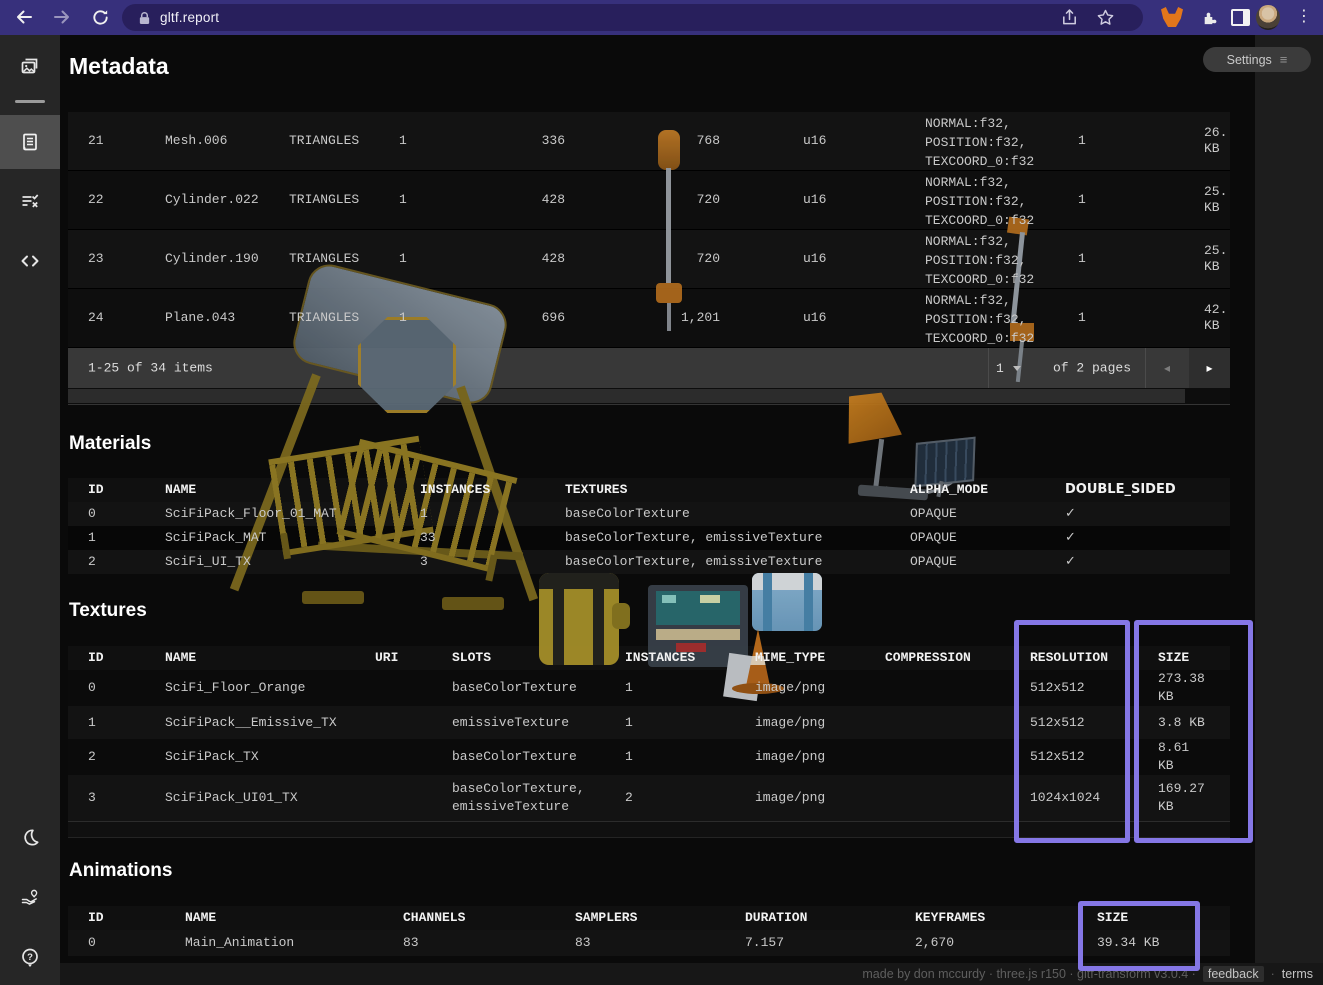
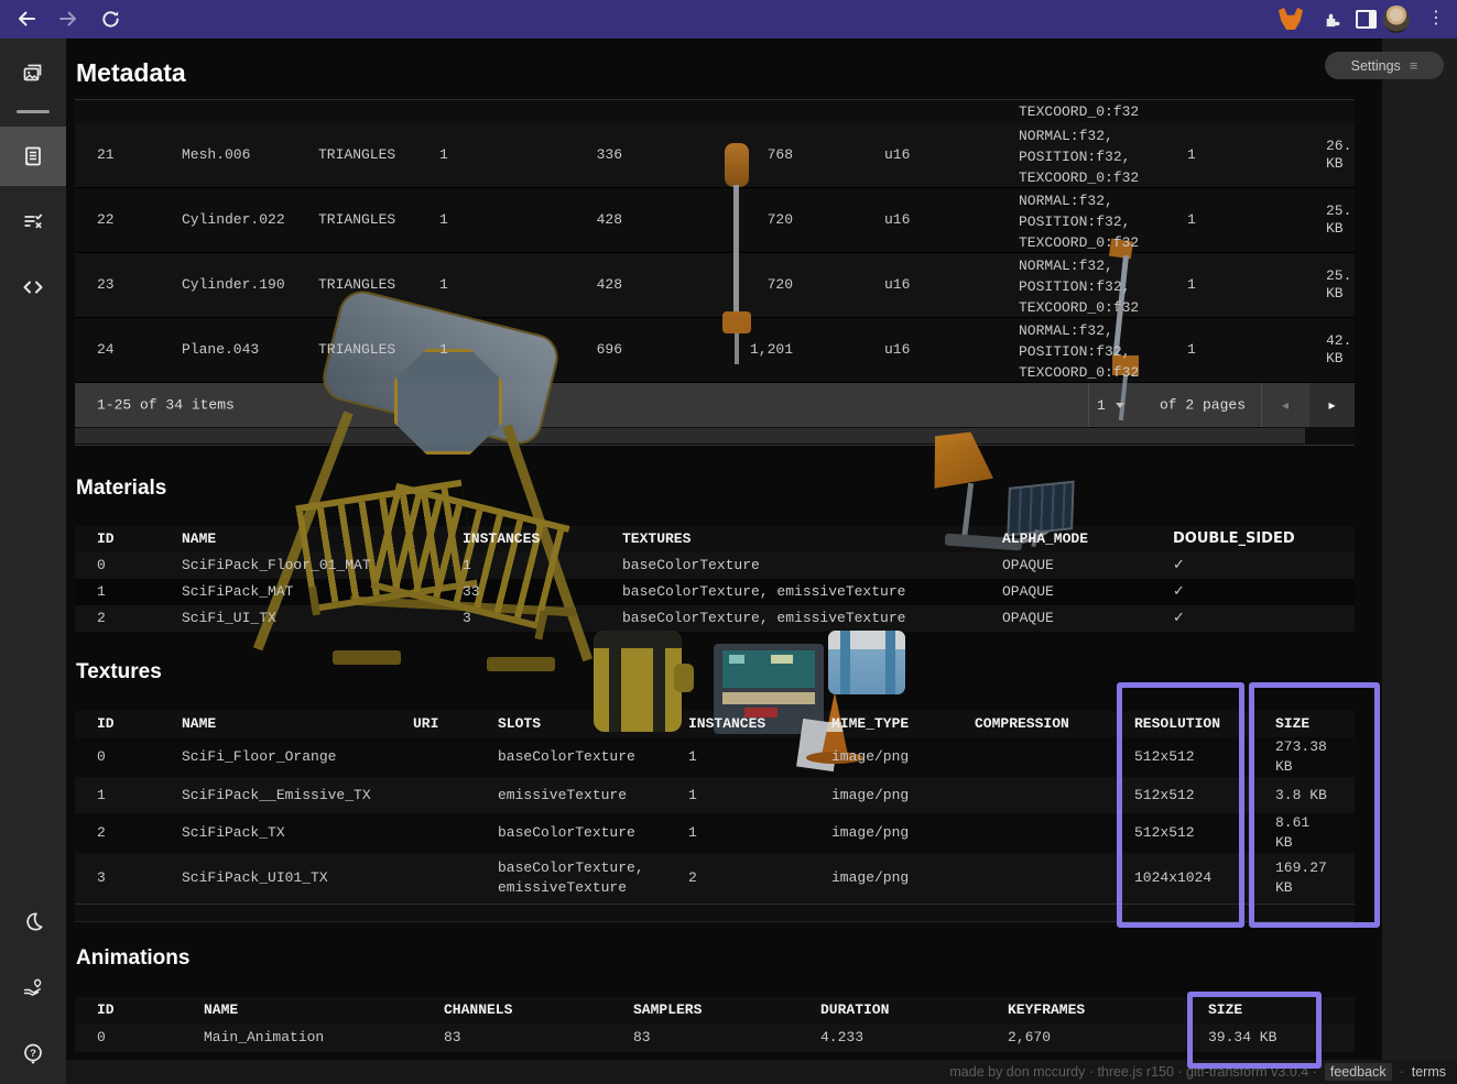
- gltf.report
  ⋮
  ?
  Metadata
  Settings
  ≡
+ TEXCOORD_0:f32
  21
  Mesh.006
  TRIANGLES
  1
  336
  768
  u16
  NORMAL:f32, POSITION:f32, TEXCOORD_0:f32
  1
  26. KB
  22
  Cylinder.022
  TRIANGLES
  1
  428
  720
  u16
  NORMAL:f32, POSITION:f32, TEXCOORD_0:f32
  1
  25. KB
  23
  Cylinder.190
  TRIANGLES
  1
  428
  720
  u16
  NORMAL:f32, POSITION:f32, TEXCOORD_0:f32
  1
  25. KB
  24
  Plane.043
  TRIANGLES
  1
  696
  1,201
  u16
  NORMAL:f32, POSITION:f32, TEXCOORD_0:f32
  1
  42. KB
  1-25 of 34 items
  1
  of 2 pages
  ◂
  ▸
  Materials
  ID
  NAME
  INSTANCES
  TEXTURES
  ALPHA_MODE
  DOUBLE_SIDED
  0
  SciFiPack_Floor_01_MAT
  1
  baseColorTexture
  OPAQUE
  ✓
  1
  SciFiPack_MAT
  33
  baseColorTexture, emissiveTexture
  OPAQUE
  ✓
  2
  SciFi_UI_TX
  3
  baseColorTexture, emissiveTexture
  OPAQUE
  ✓
  Textures
  ID
  NAME
  URI
  SLOTS
  INSTANCES
  MIME_TYPE
  COMPRESSION
  RESOLUTION
  SIZE
  0
  SciFi_Floor_Orange
  baseColorTexture
  1
  image/png
  512x512
  273.38 KB
  1
  SciFiPack__Emissive_TX
  emissiveTexture
  1
  image/png
  512x512
  3.8 KB
  2
  SciFiPack_TX
  baseColorTexture
  1
  image/png
  512x512
  8.61 KB
  3
  SciFiPack_UI01_TX
  baseColorTexture, emissiveTexture
  2
  image/png
  1024x1024
  169.27 KB
  Animations
  ID
  NAME
  CHANNELS
  SAMPLERS
  DURATION
  KEYFRAMES
  SIZE
  0
  Main_Animation
  83
  83
- 7.157
+ 4.233
  2,670
  39.34 KB
  made by don mccurdy · three.js r150 · gltf-transform v3.0.4 ·
  feedback
  ·
  terms
